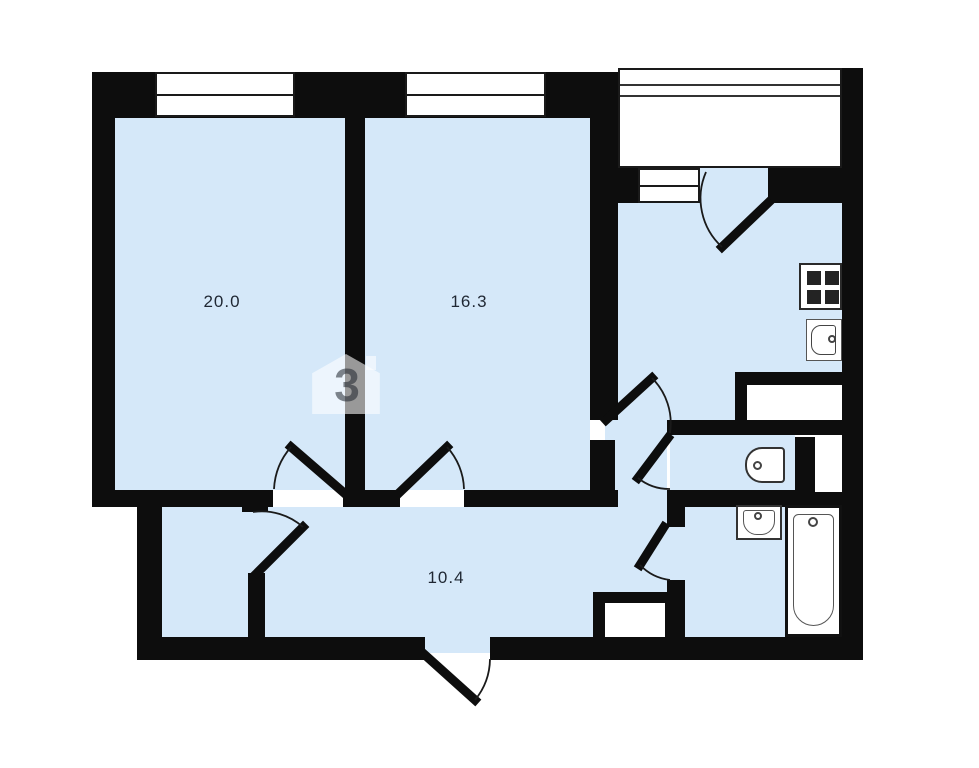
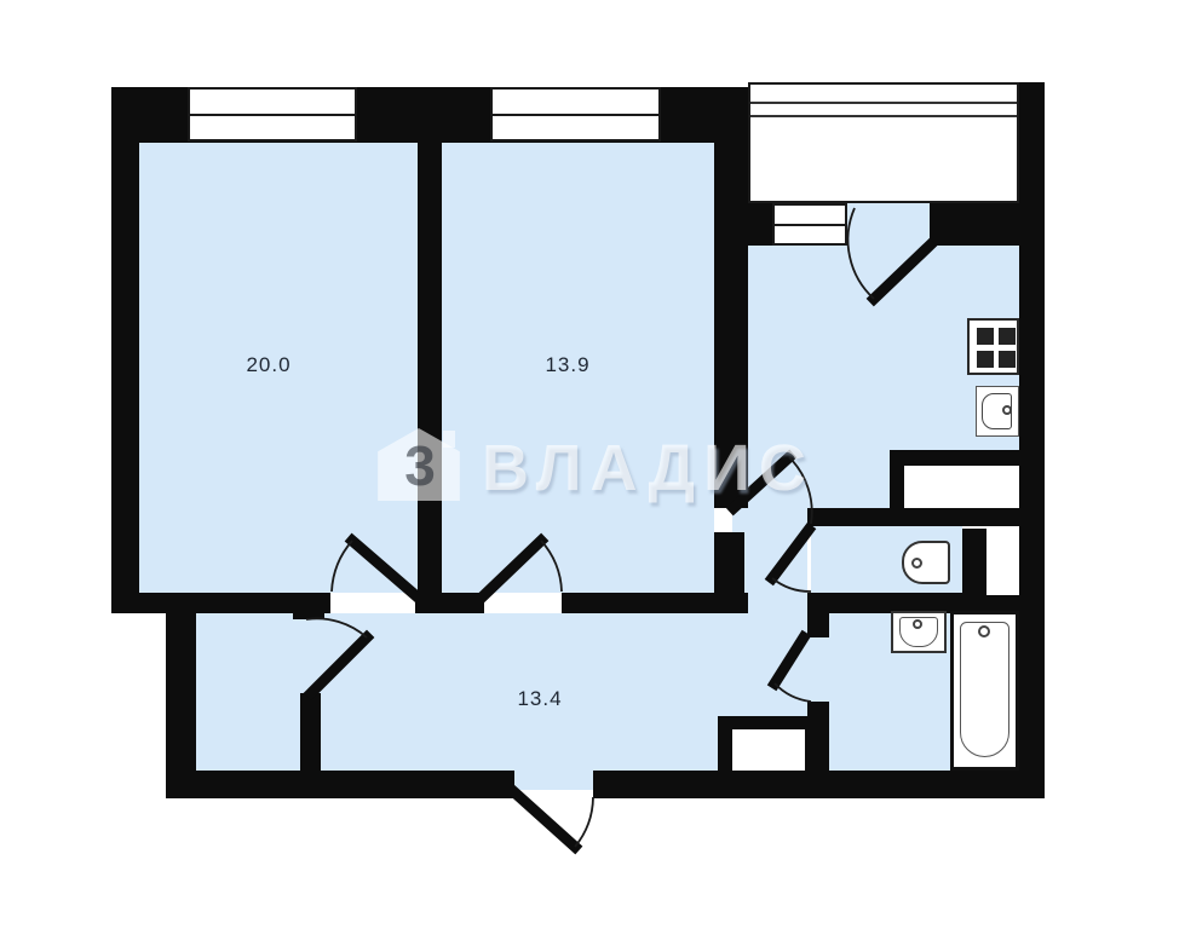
  20.0
- 16.3
+ 13.9
- 10.4
+ 13.4
  3
+ ВЛАДИС
